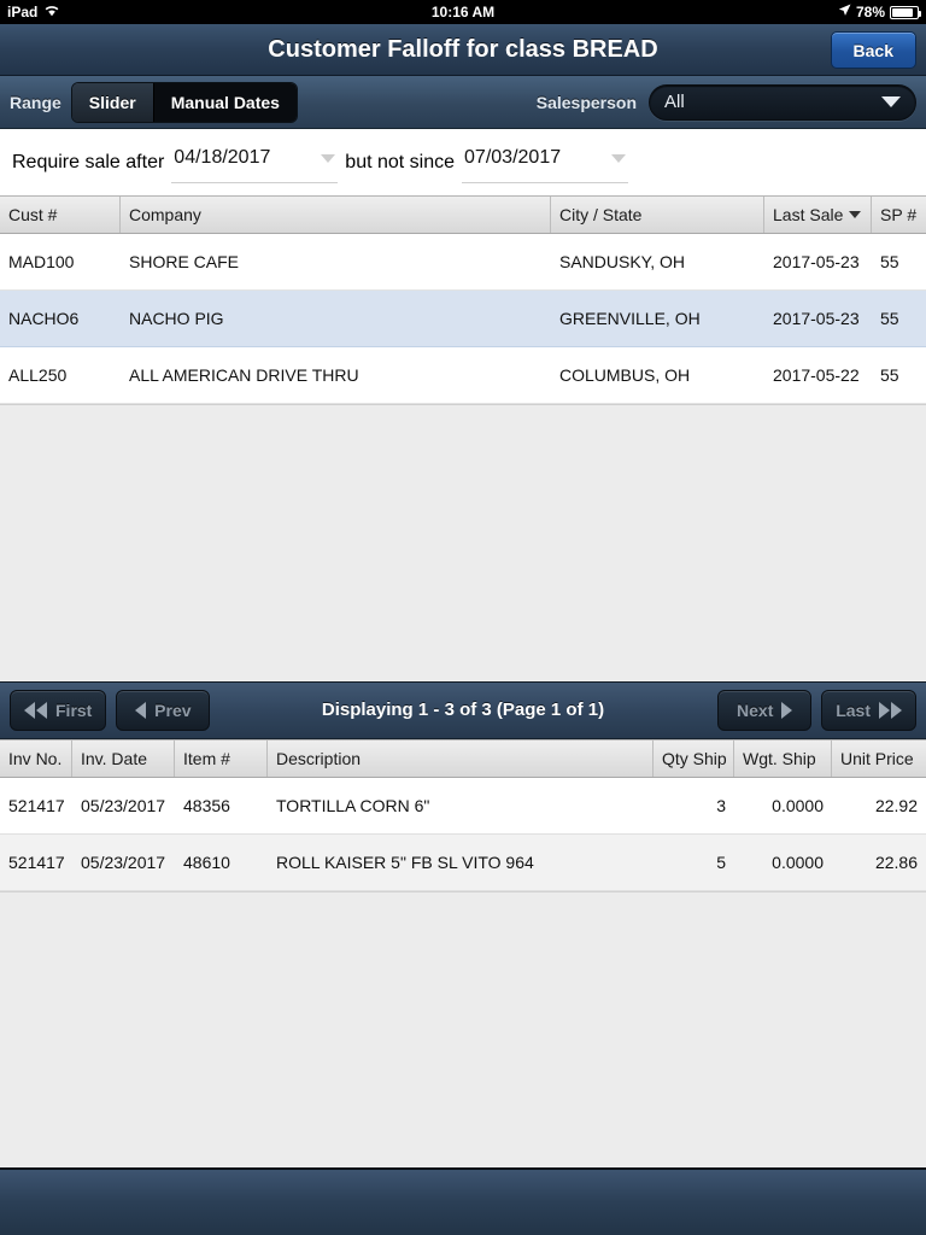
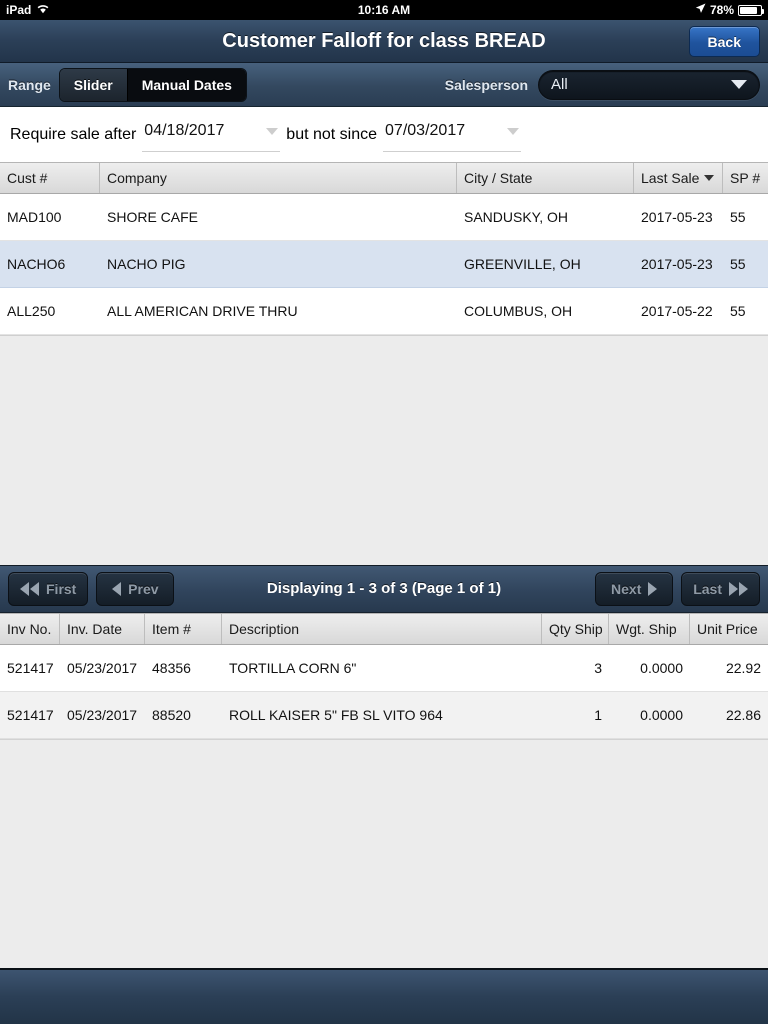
  iPad
  10:16 AM
  78%
  Customer Falloff for class BREAD
  Back
  Range
  Slider
  Manual Dates
  Salesperson
  All
  Require sale after
  04/18/2017
  but not since
  07/03/2017
  Cust #
  Company
  City / State
  Last Sale
  SP #
  MAD100
  SHORE CAFE
  SANDUSKY, OH
  2017-05-23
  55
  NACHO6
  NACHO PIG
  GREENVILLE, OH
  2017-05-23
  55
  ALL250
  ALL AMERICAN DRIVE THRU
  COLUMBUS, OH
  2017-05-22
  55
  First
  Prev
  Displaying 1 - 3 of 3 (Page 1 of 1)
  Next
  Last
  Inv No.
  Inv. Date
  Item #
  Description
  Qty Ship
  Wgt. Ship
  Unit Price
  521417
  05/23/2017
  48356
  TORTILLA CORN 6"
  3
  0.0000
  22.92
  521417
  05/23/2017
- 48610
+ 88520
  ROLL KAISER 5" FB SL VITO 964
- 5
+ 1
  0.0000
  22.86
